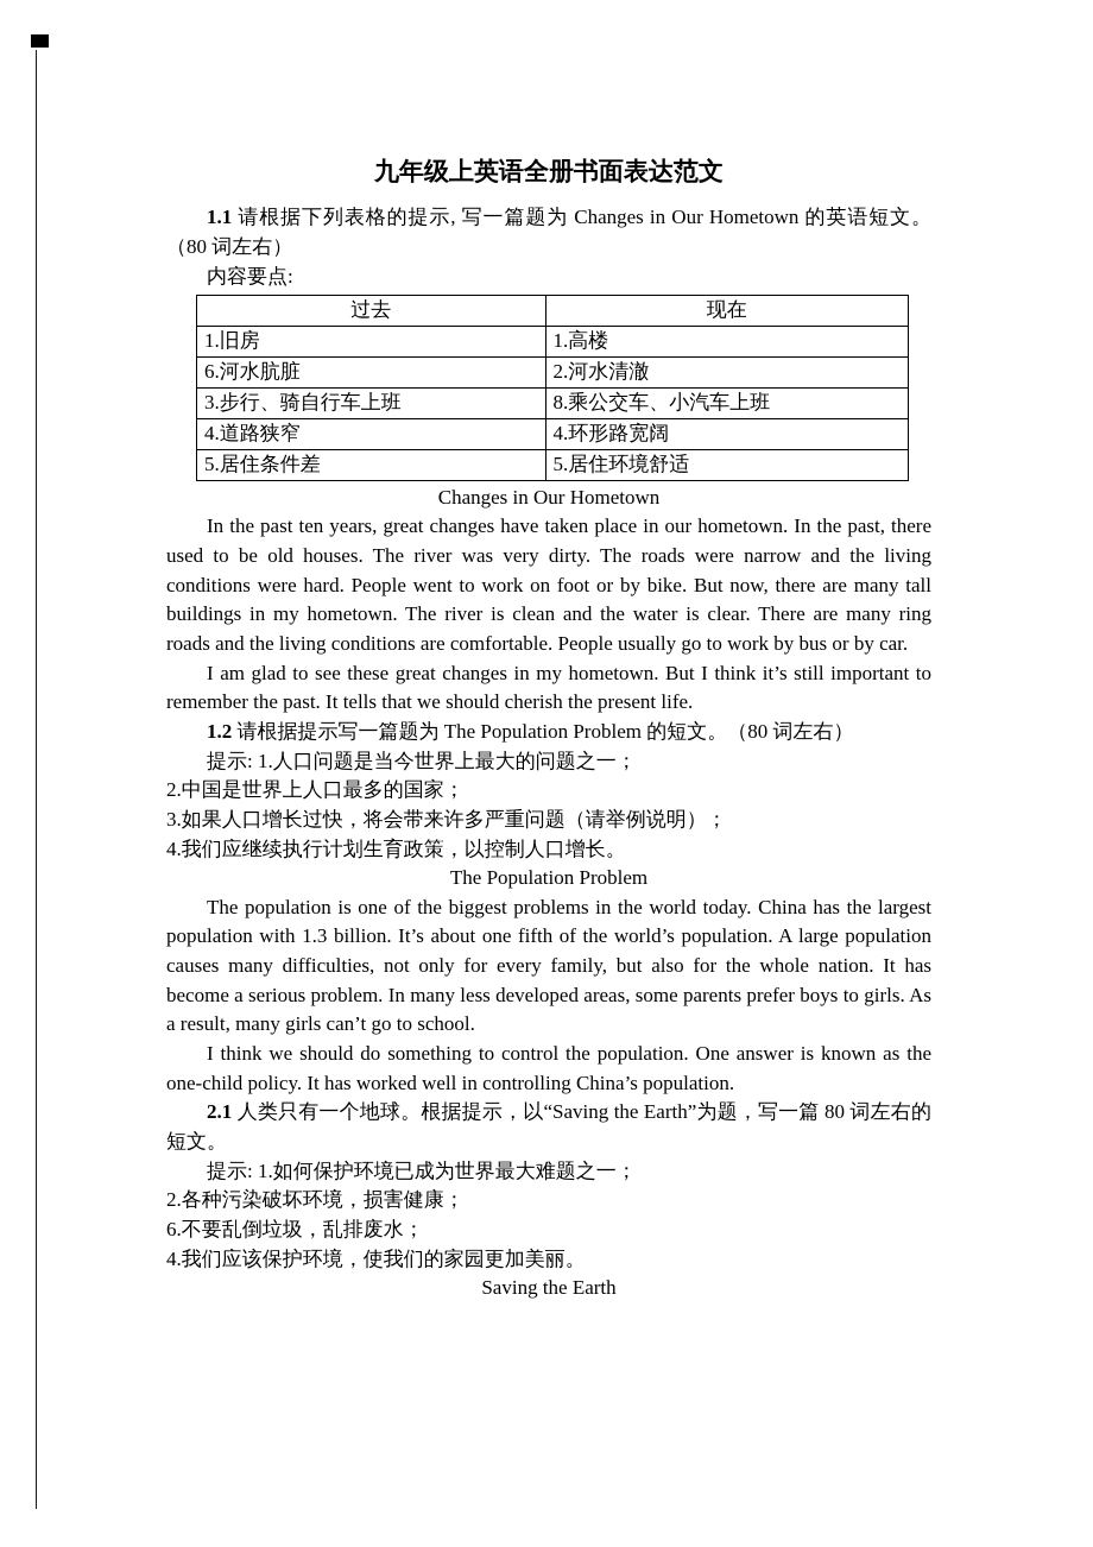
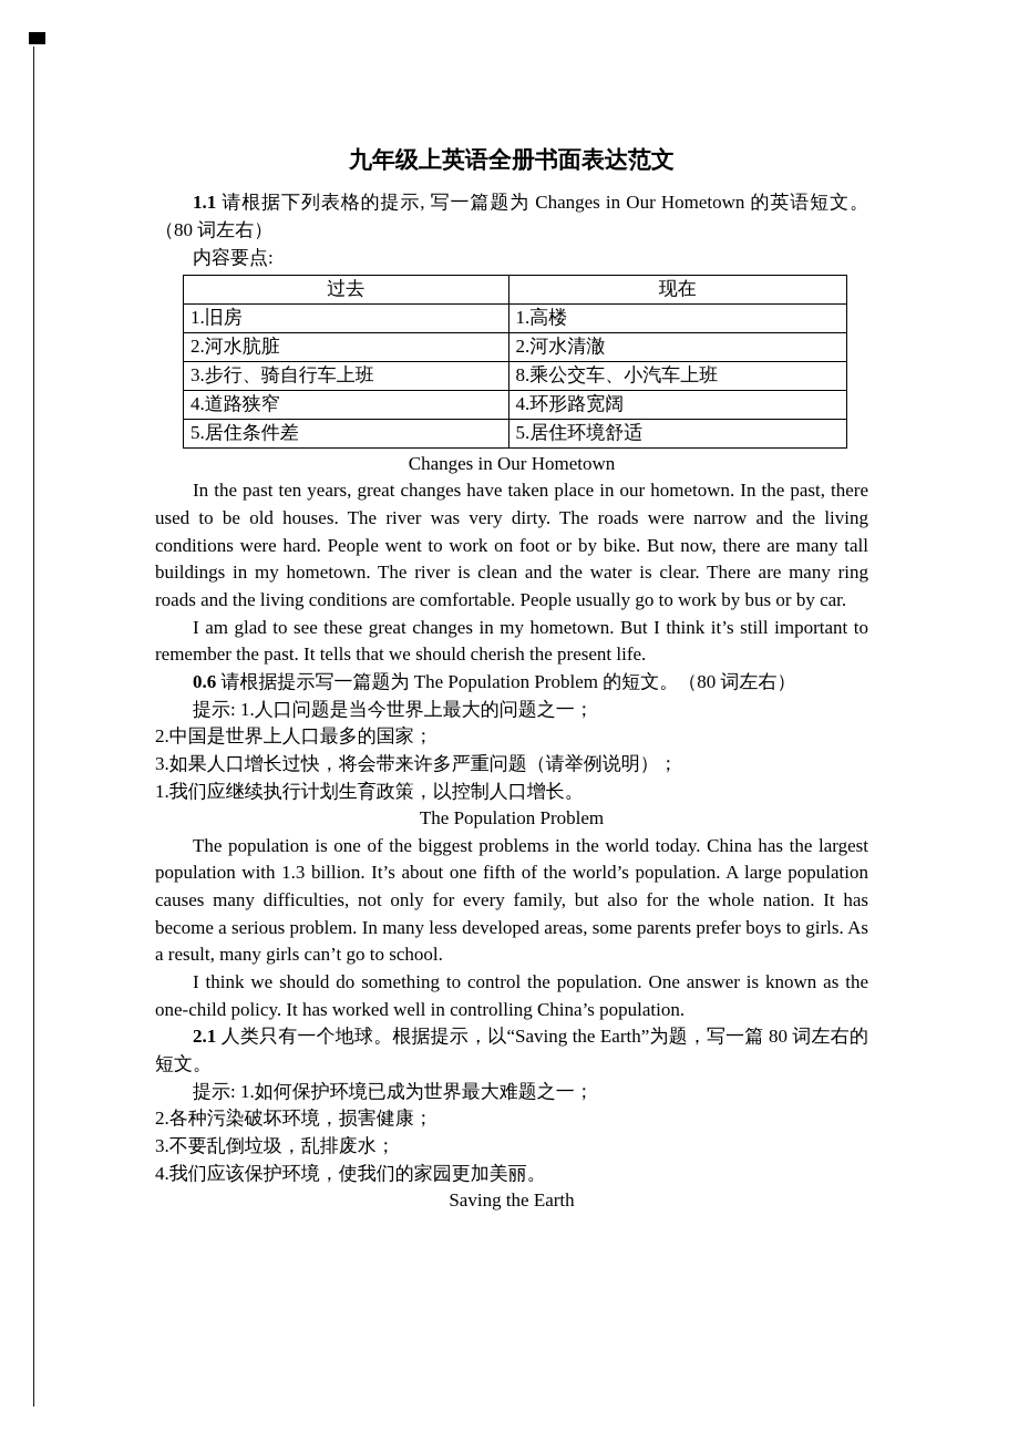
  九年级上英语全册书面表达范文
  1.1 请根据下列表格的提示, 写一篇题为 Changes in Our Hometown 的英语短文。（80 词左右）
  内容要点:
  过去	现在
  1.旧房	1.高楼
- 6.河水肮脏	2.河水清澈
+ 2.河水肮脏	2.河水清澈
  3.步行、骑自行车上班	8.乘公交车、小汽车上班
  4.道路狭窄	4.环形路宽阔
  5.居住条件差	5.居住环境舒适
  Changes in Our Hometown
  In the past ten years, great changes have taken place in our hometown. In the past, there used to be old houses. The river was very dirty. The roads were narrow and the living conditions were hard. People went to work on foot or by bike. But now, there are many tall buildings in my hometown. The river is clean and the water is clear. There are many ring roads and the living conditions are comfortable. People usually go to work by bus or by car.
  I am glad to see these great changes in my hometown. But I think it’s still important to remember the past. It tells that we should cherish the present life.
- 1.2 请根据提示写一篇题为 The Population Problem 的短文。（80 词左右）
+ 0.6 请根据提示写一篇题为 The Population Problem 的短文。（80 词左右）
  提示: 1.人口问题是当今世界上最大的问题之一；
  2.中国是世界上人口最多的国家；
  3.如果人口增长过快，将会带来许多严重问题（请举例说明）；
- 4.我们应继续执行计划生育政策，以控制人口增长。
+ 1.我们应继续执行计划生育政策，以控制人口增长。
  The Population Problem
  The population is one of the biggest problems in the world today. China has the largest population with 1.3 billion. It’s about one fifth of the world’s population. A large population causes many difficulties, not only for every family, but also for the whole nation. It has become a serious problem. In many less developed areas, some parents prefer boys to girls. As a result, many girls can’t go to school.
  I think we should do something to control the population. One answer is known as the one-child policy. It has worked well in controlling China’s population.
  2.1 人类只有一个地球。根据提示，以“Saving the Earth”为题，写一篇 80 词左右的短文。
  提示: 1.如何保护环境已成为世界最大难题之一；
  2.各种污染破坏环境，损害健康；
- 6.不要乱倒垃圾，乱排废水；
+ 3.不要乱倒垃圾，乱排废水；
  4.我们应该保护环境，使我们的家园更加美丽。
  Saving the Earth
